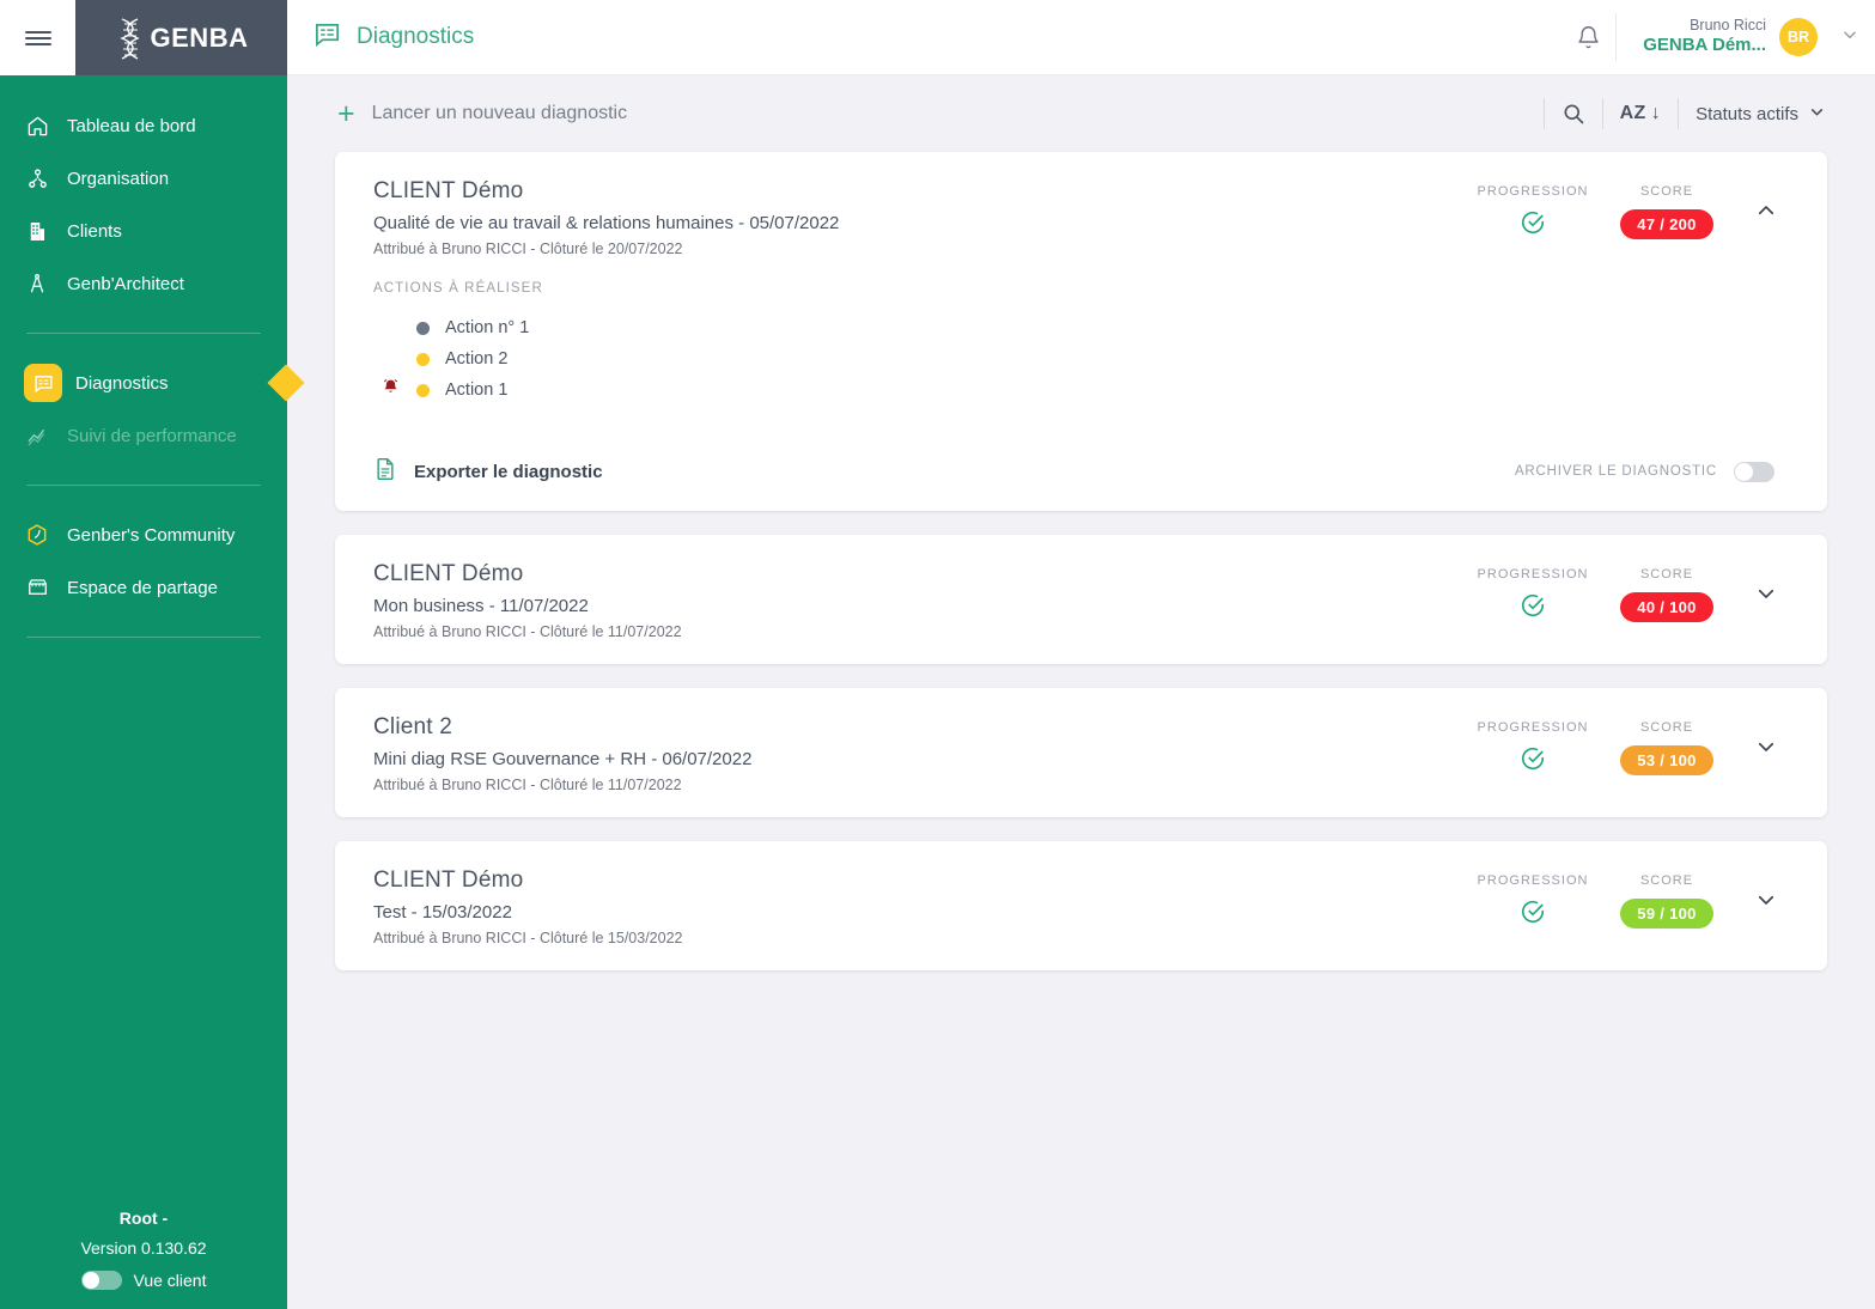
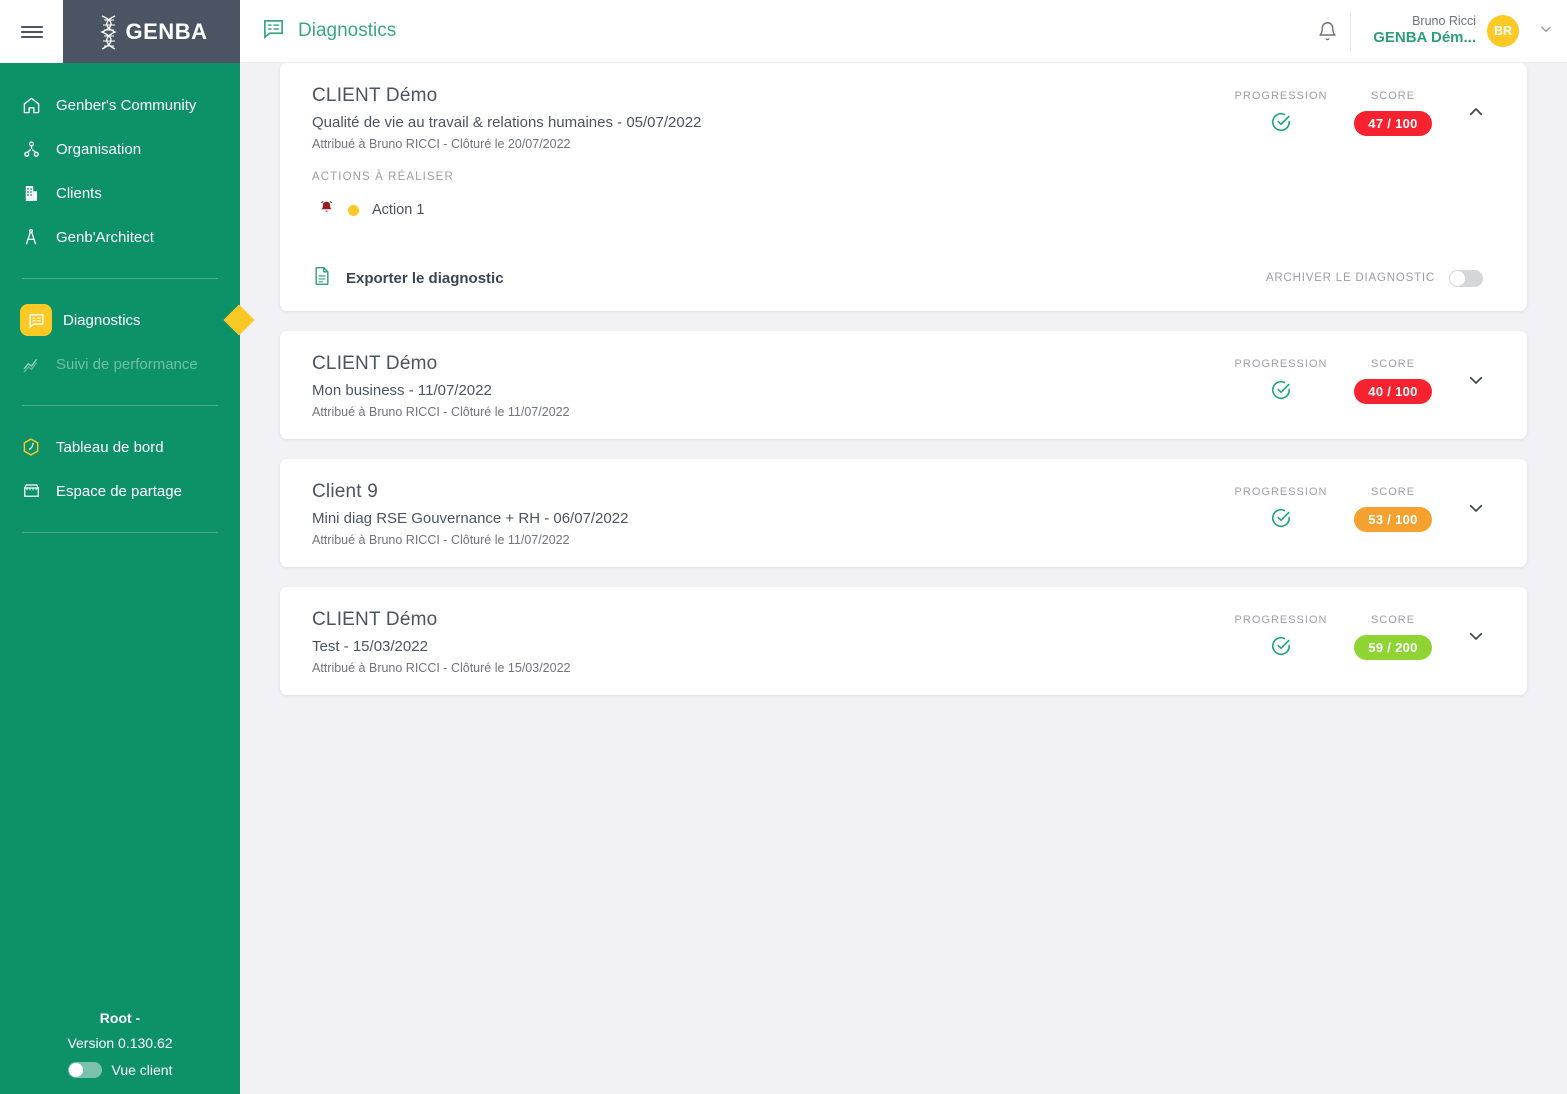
  GENBA
- Tableau de bord
+ Genber's Community
  Organisation
  Clients
  Genb'Architect
  Diagnostics
  Suivi de performance
- Genber's Community
+ Tableau de bord
  Espace de partage
  Root -
  Version 0.130.62
  Vue client
  Diagnostics
  Bruno Ricci
  GENBA Dém...
  BR
- +
- Lancer un nouveau diagnostic
- AZ
- ↓
- Statuts actifs
  CLIENT Démo
  Qualité de vie au travail & relations humaines - 05/07/2022
  Attribué à Bruno RICCI - Clôturé le 20/07/2022
  PROGRESSION
  SCORE
- 47 / 200
+ 47 / 100
  ACTIONS À RÉALISER
- Action n° 1
- Action 2
  Action 1
  Exporter le diagnostic
  ARCHIVER LE DIAGNOSTIC
  CLIENT Démo
  Mon business - 11/07/2022
  Attribué à Bruno RICCI - Clôturé le 11/07/2022
  PROGRESSION
  SCORE
  40 / 100
- Client 2
+ Client 9
  Mini diag RSE Gouvernance + RH - 06/07/2022
  Attribué à Bruno RICCI - Clôturé le 11/07/2022
  PROGRESSION
  SCORE
  53 / 100
  CLIENT Démo
  Test - 15/03/2022
  Attribué à Bruno RICCI - Clôturé le 15/03/2022
  PROGRESSION
  SCORE
- 59 / 100
+ 59 / 200
